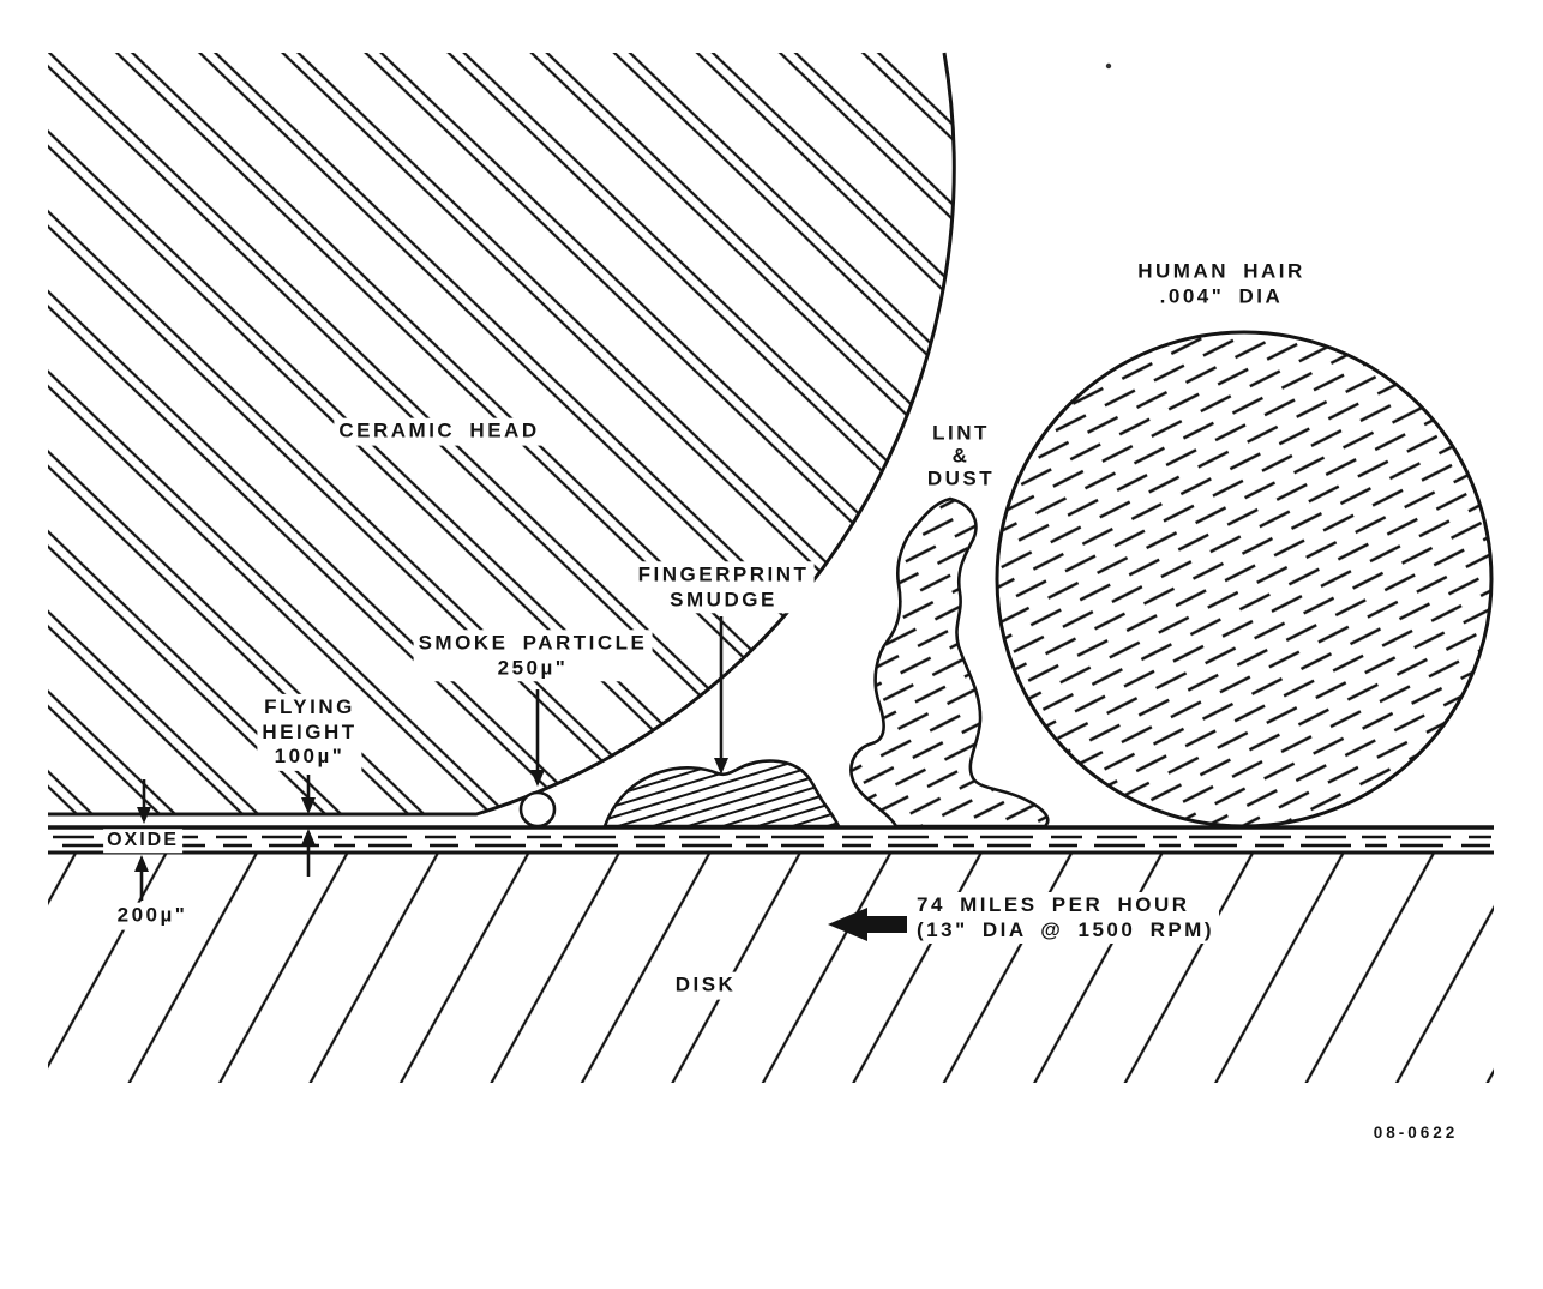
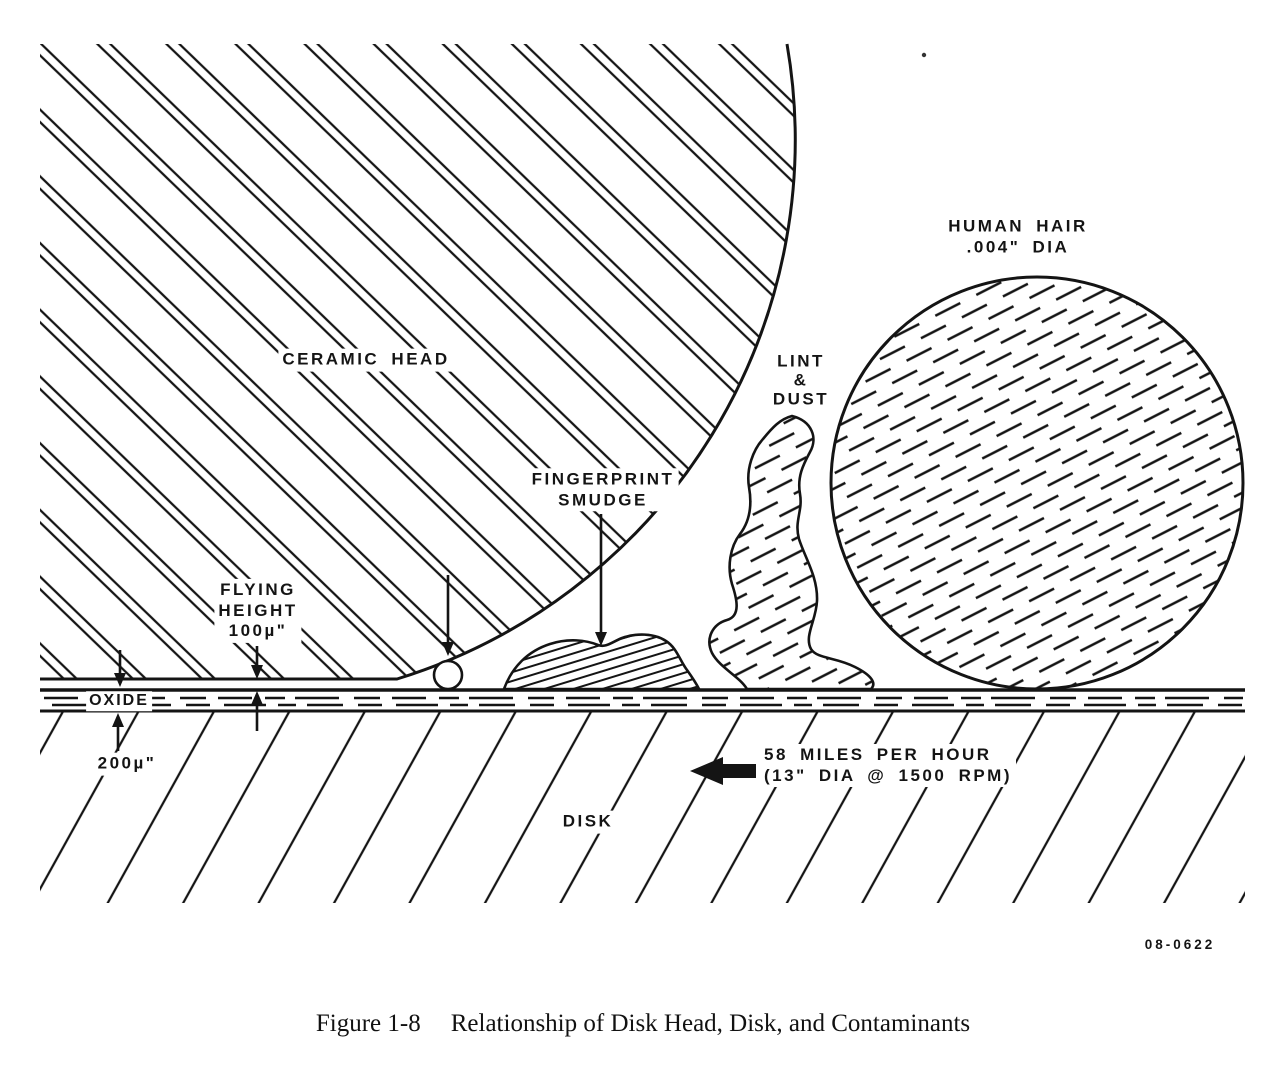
  CERAMIC HEAD
  HUMAN HAIR
  .004" DIA
  LINT
  &
  DUST
  FINGERPRINT
  SMUDGE
- SMOKE PARTICLE
- 250µ"
  FLYING
  HEIGHT
  100µ"
  OXIDE
  200µ"
- 74 MILES PER HOUR
+ 58 MILES PER HOUR
  (13" DIA @ 1500 RPM)
  DISK
  08-0622
+ Figure 1-8 Relationship of Disk Head, Disk, and Contaminants
